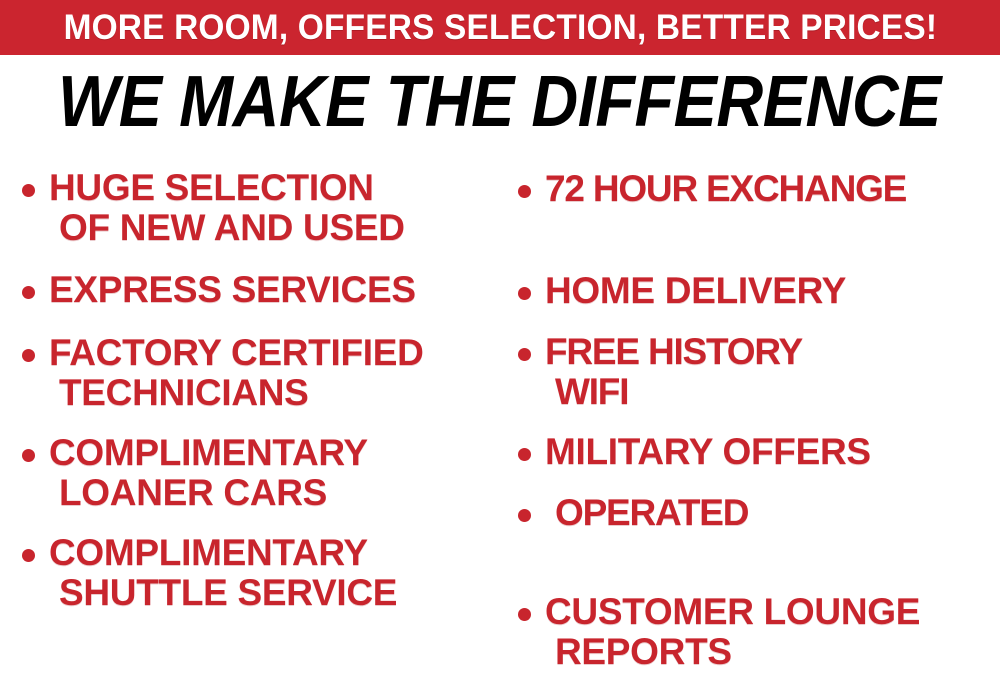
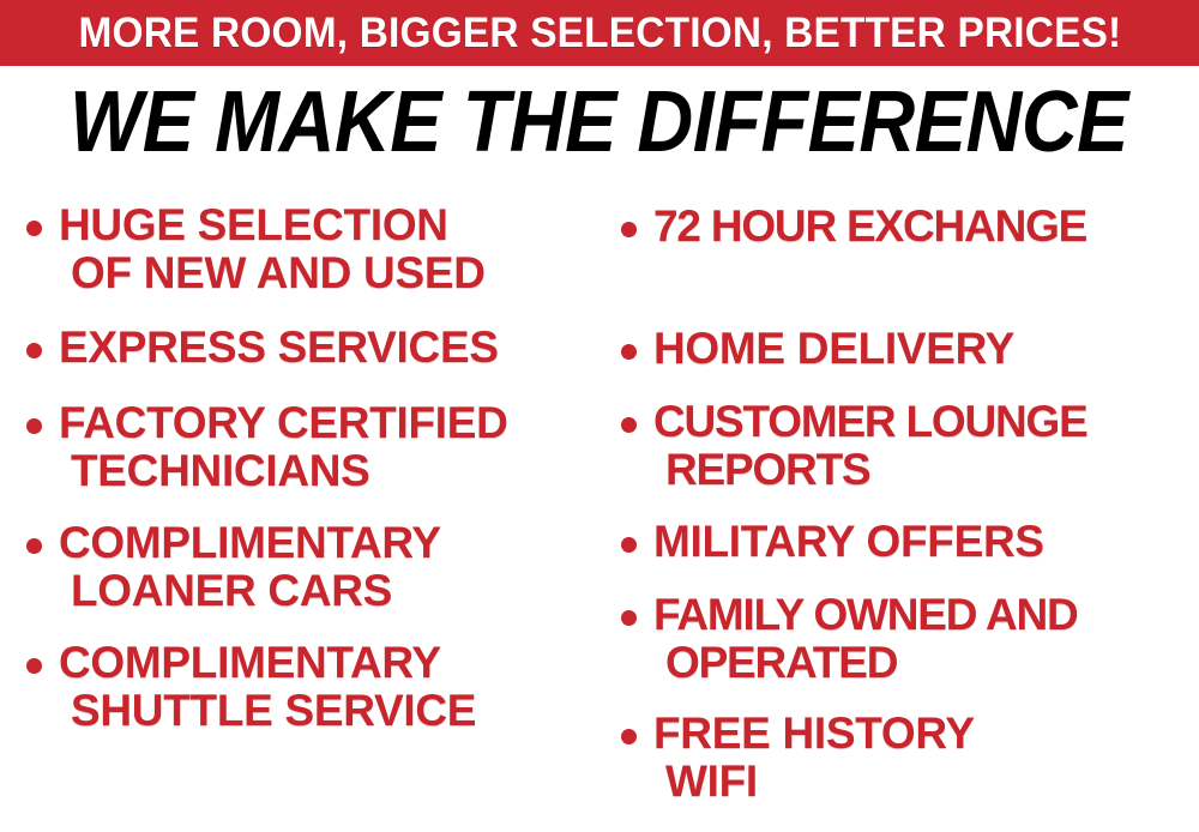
- MORE ROOM, OFFERS SELECTION, BETTER PRICES!
+ MORE ROOM, BIGGER SELECTION, BETTER PRICES!
  WE MAKE THE DIFFERENCE
  HUGE SELECTION
  OF NEW AND USED
  EXPRESS SERVICES
  FACTORY CERTIFIED
  TECHNICIANS
  COMPLIMENTARY
  LOANER CARS
  COMPLIMENTARY
  SHUTTLE SERVICE
  72 HOUR EXCHANGE
  HOME DELIVERY
- FREE HISTORY
+ CUSTOMER LOUNGE
- WIFI
+ REPORTS
  MILITARY OFFERS
+ FAMILY OWNED AND
  OPERATED
- CUSTOMER LOUNGE
+ FREE HISTORY
- REPORTS
+ WIFI
